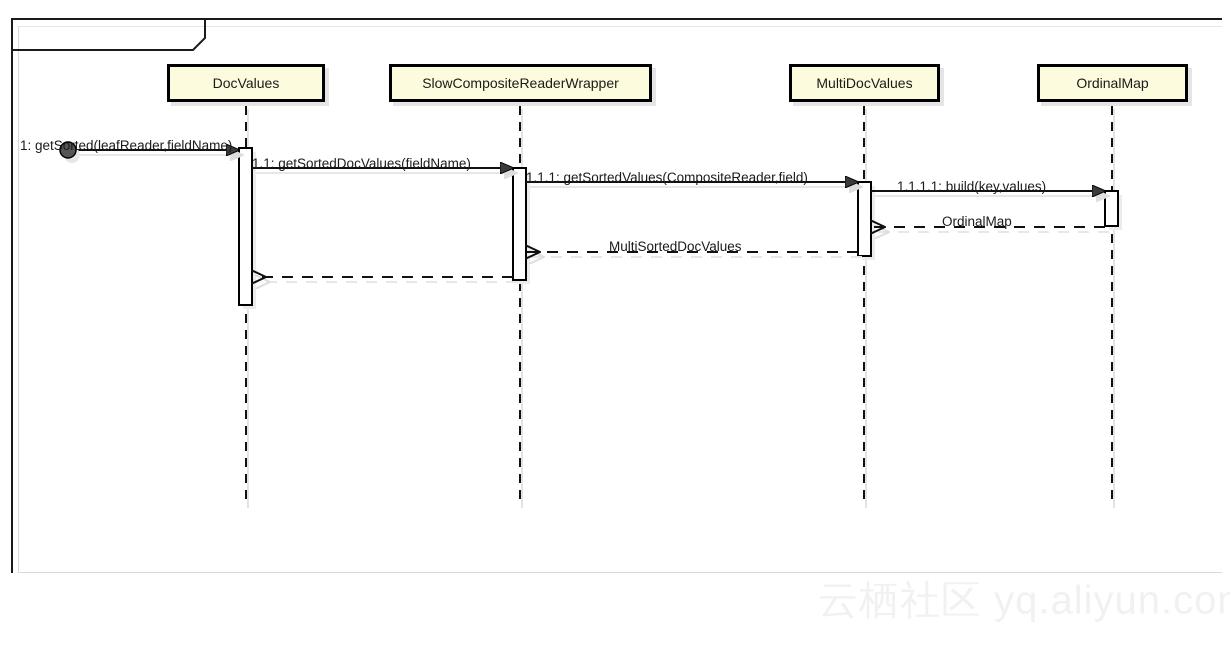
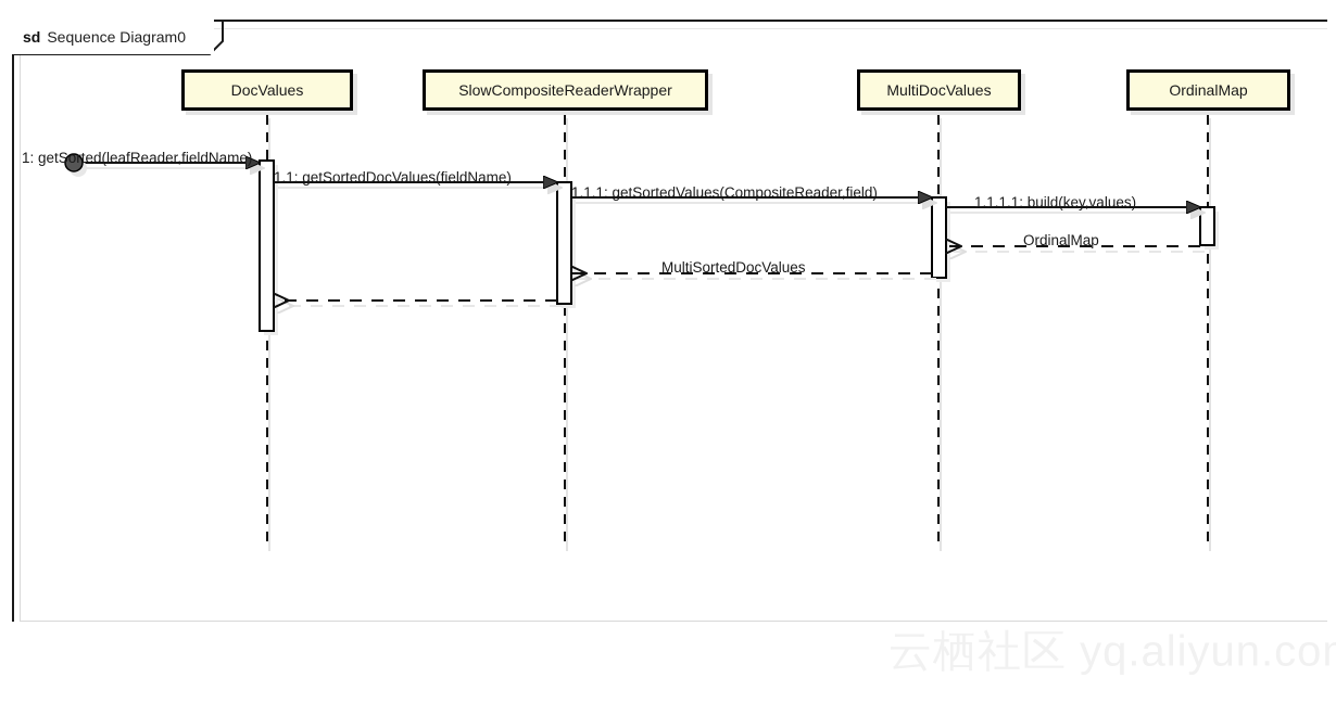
+ sd
+ Sequence Diagram0
  DocValues
  SlowCompositeReaderWrapper
  MultiDocValues
  OrdinalMap
  1: getSorted(leafReader,fieldName)
  1.1: getSortedDocValues(fieldName)
  1.1.1: getSortedValues(CompositeReader,field)
  1.1.1.1: build(key,values)
  OrdinalMap
  MultiSortedDocValues
